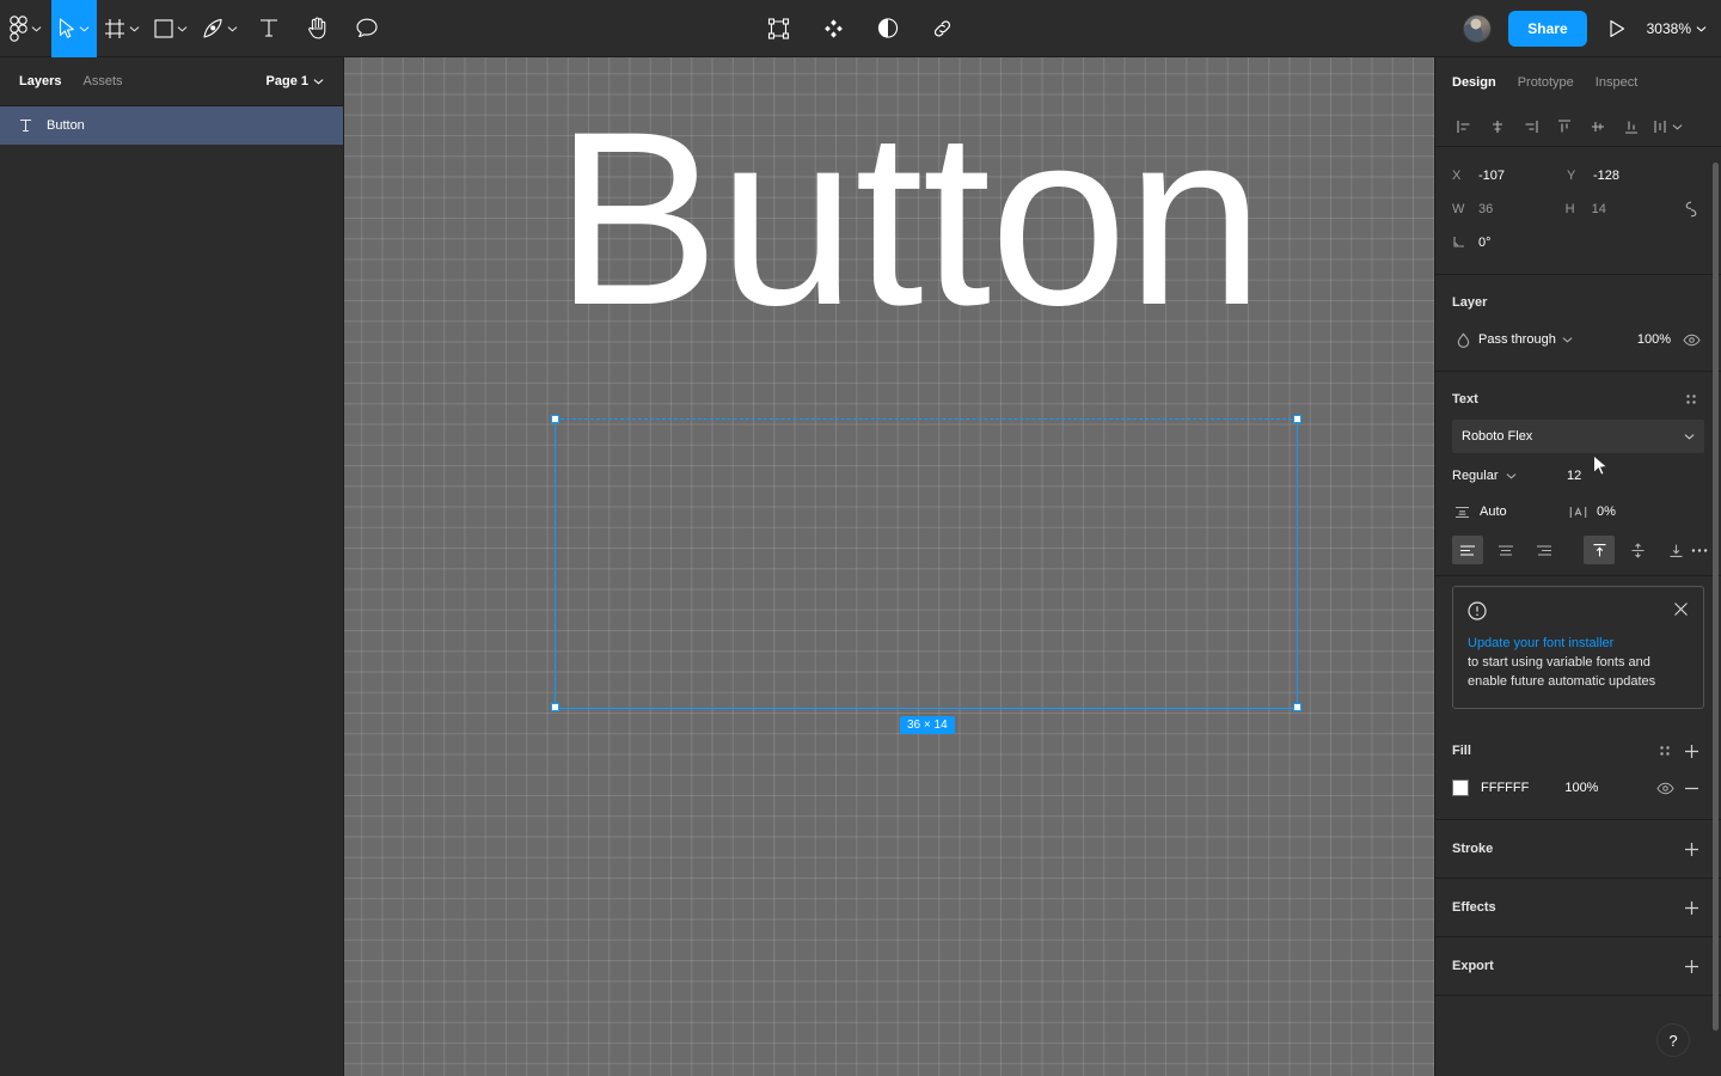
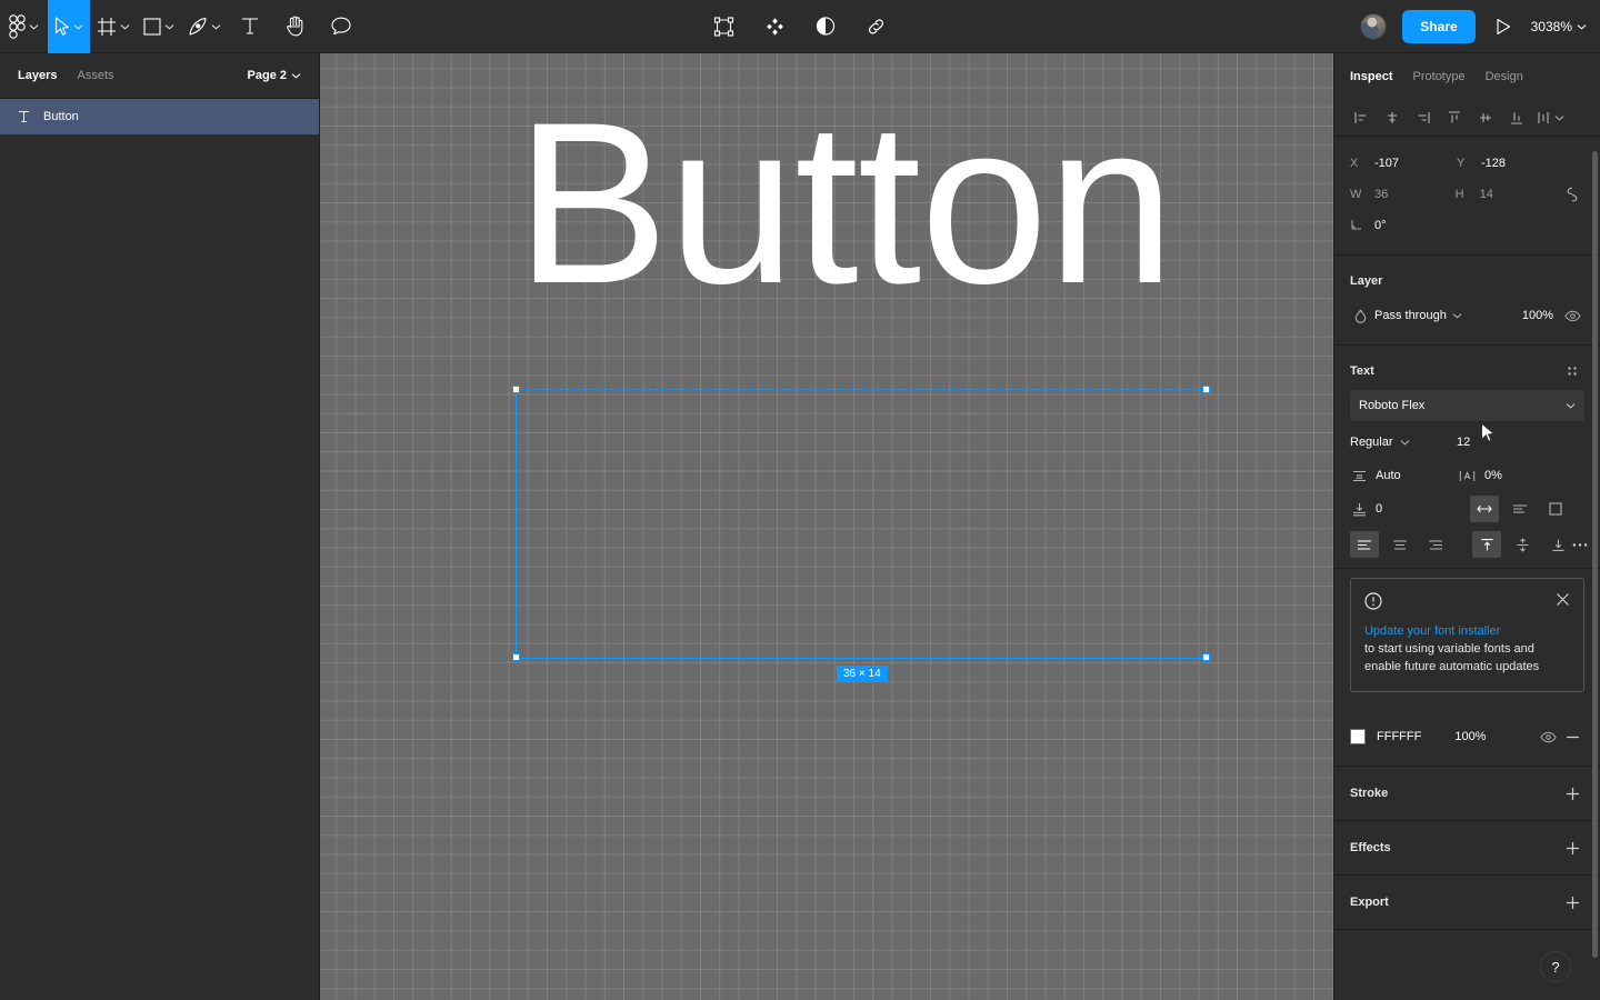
  Share
  3038%
  Layers
  Assets
- Page 1
+ Page 2
  Button
  Button
  36 × 14
- Design
+ Inspect
  Prototype
- Inspect
+ Design
  X
  -107
  Y
  -128
  W
  36
  H
  14
  0°
  Layer
  Pass through
  100%
  Text
  Roboto Flex
  Regular
  12
  Auto
  0%
+ 0
  Update your font installer
  to start using variable fonts and
  enable future automatic updates
- Fill
  FFFFFF
  100%
  Stroke
  Effects
  Export
  ?
